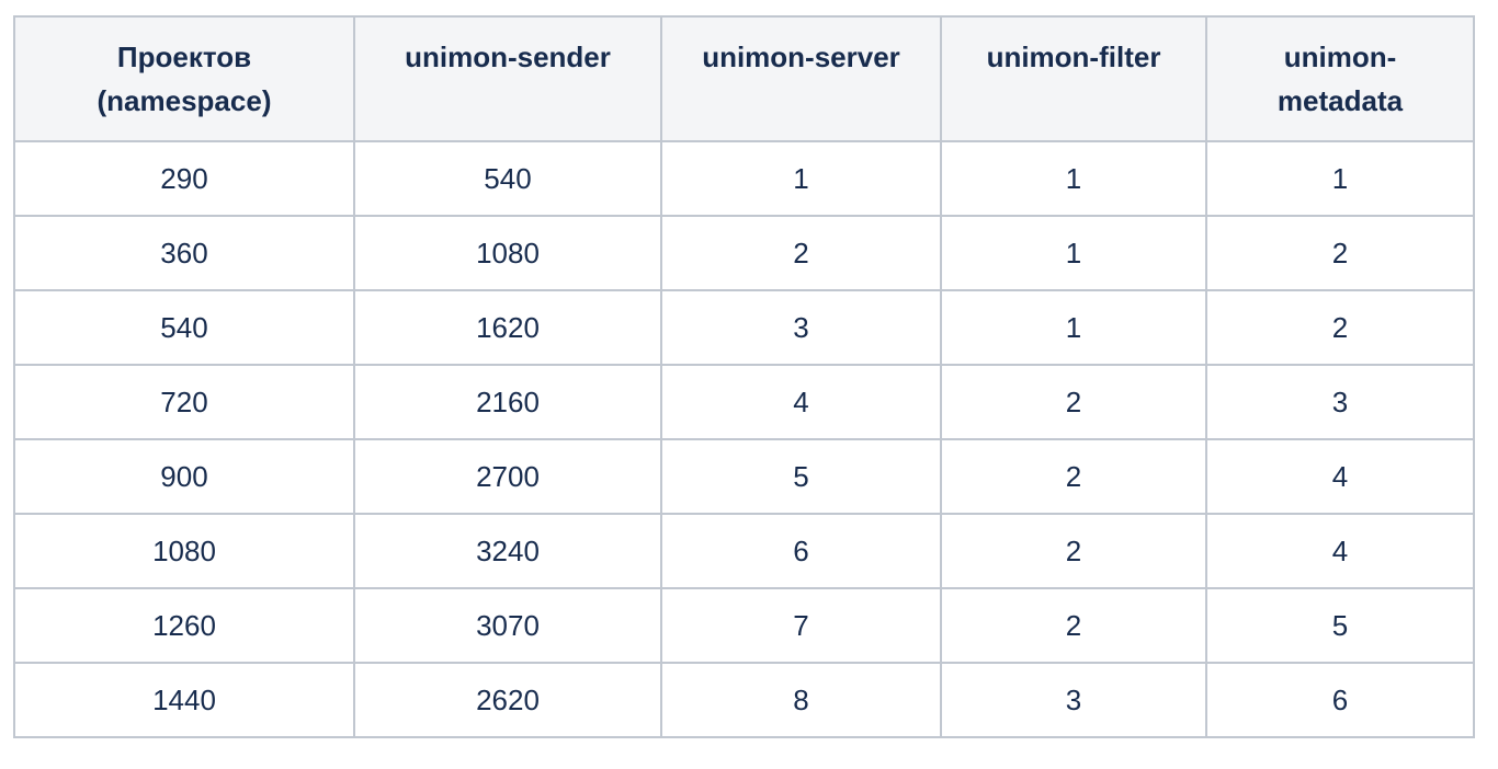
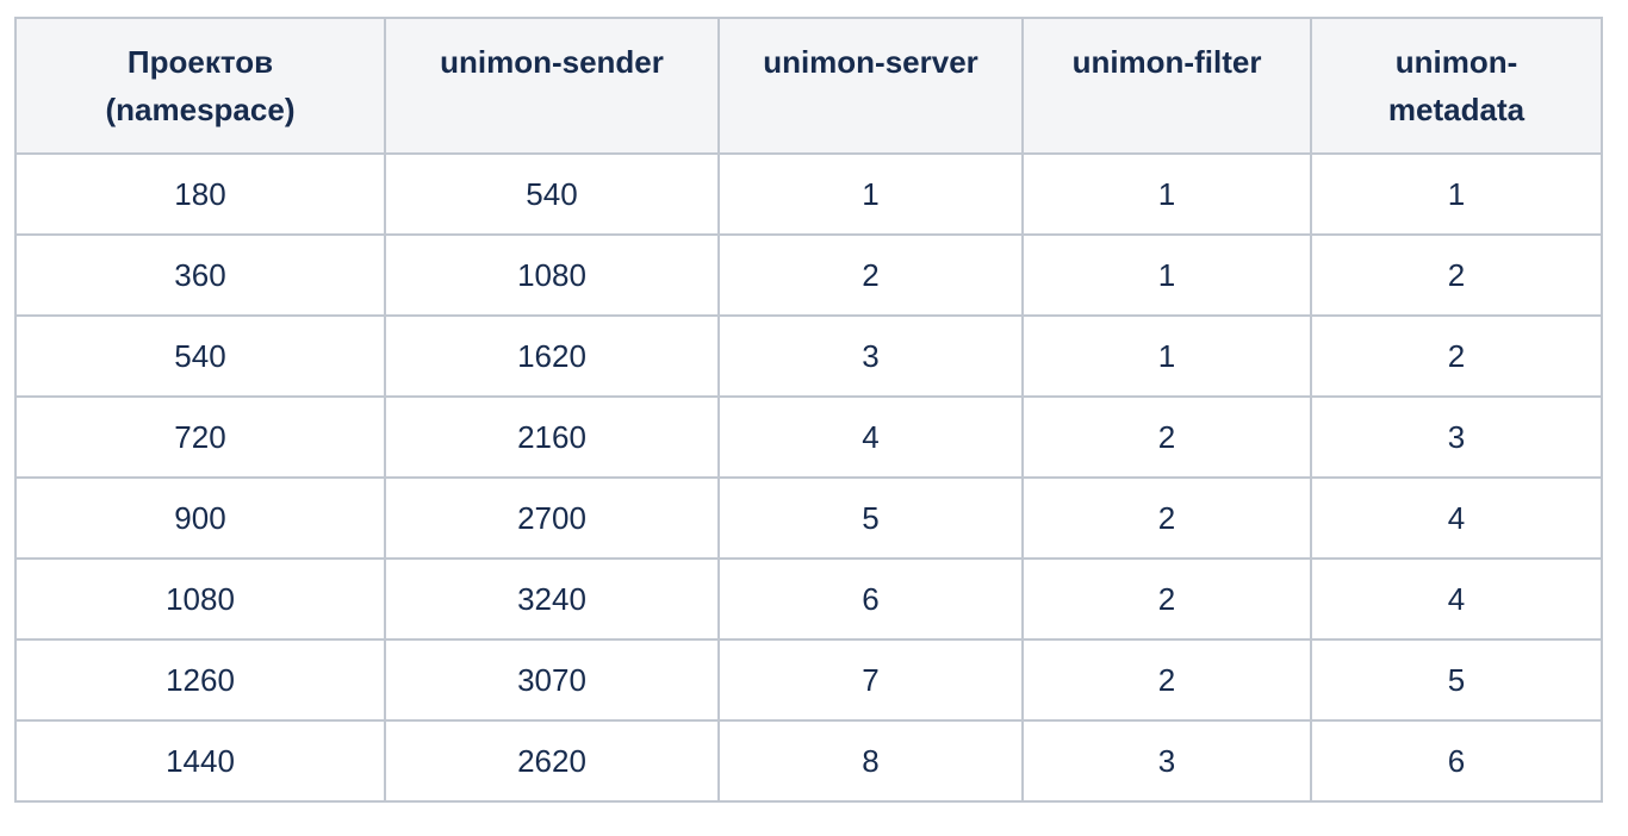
  Проектов (namespace)	unimon-sender	unimon-server	unimon-filter	unimon-metadata
- 290	540	1	1	1
+ 180	540	1	1	1
  360	1080	2	1	2
  540	1620	3	1	2
  720	2160	4	2	3
  900	2700	5	2	4
  1080	3240	6	2	4
  1260	3070	7	2	5
  1440	2620	8	3	6
